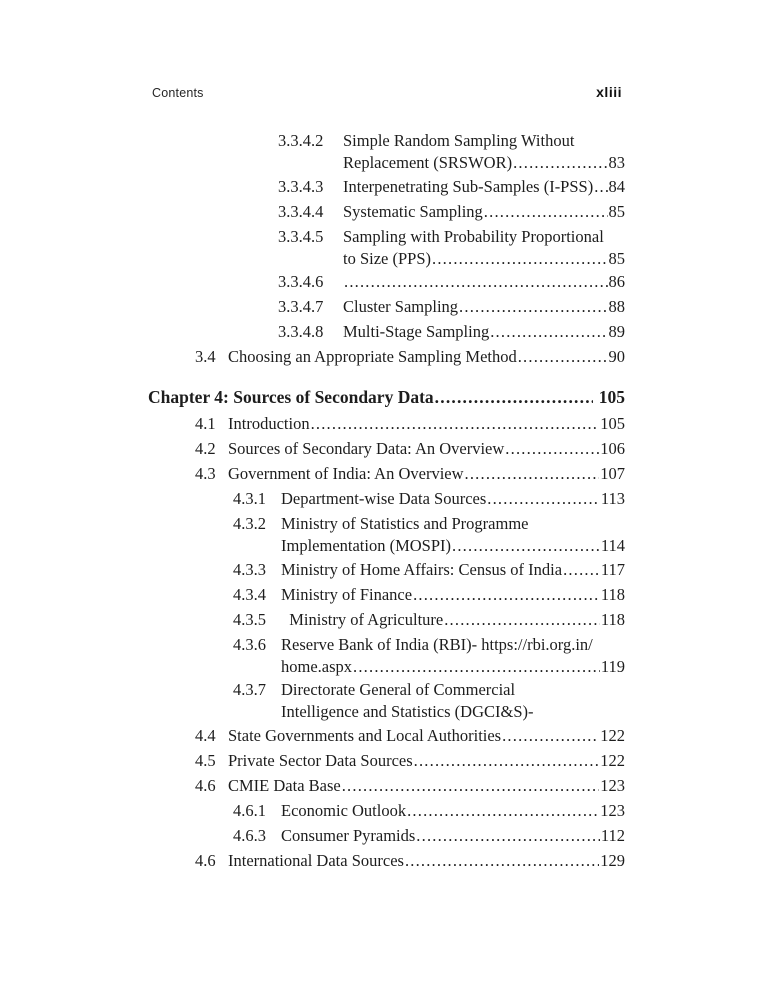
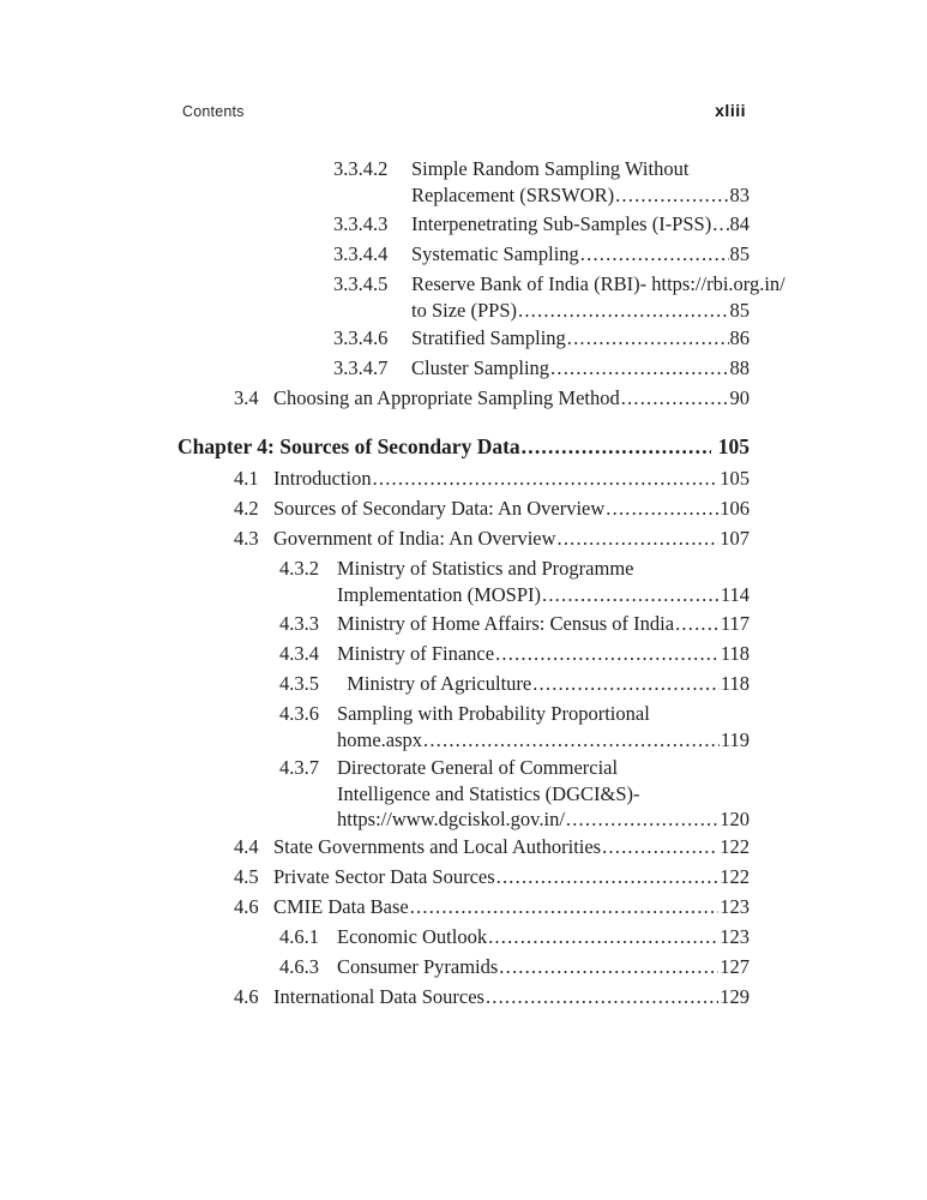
  Contents
  xliii
  3.3.4.2
  Simple Random Sampling Without
  Replacement (SRSWOR)
  83
  3.3.4.3
  Interpenetrating Sub-Samples (I-PSS)
  84
  3.3.4.4
  Systematic Sampling
  85
  3.3.4.5
- Sampling with Probability Proportional
+ Reserve Bank of India (RBI)- https://rbi.org.in/
  to Size (PPS)
  85
  3.3.4.6
+ Stratified Sampling
  86
  3.3.4.7
  Cluster Sampling
  88
- 3.3.4.8
- Multi-Stage Sampling
- 89
  3.4
  Choosing an Appropriate Sampling Method
  90
  Chapter 4: Sources of Secondary Data
  105
  4.1
  Introduction
  105
  4.2
  Sources of Secondary Data: An Overview
  106
  4.3
  Government of India: An Overview
  107
- 4.3.1
- Department-wise Data Sources
- 113
  4.3.2
  Ministry of Statistics and Programme
  Implementation (MOSPI)
  114
  4.3.3
  Ministry of Home Affairs: Census of India
  117
  4.3.4
  Ministry of Finance
  118
  4.3.5
  Ministry of Agriculture
  118
  4.3.6
- Reserve Bank of India (RBI)- https://rbi.org.in/
+ Sampling with Probability Proportional
  home.aspx
  119
  4.3.7
  Directorate General of Commercial
  Intelligence and Statistics (DGCI&S)-
+ https://www.dgciskol.gov.in/
+ 120
  4.4
  State Governments and Local Authorities
  122
  4.5
  Private Sector Data Sources
  122
  4.6
  CMIE Data Base
  123
  4.6.1
  Economic Outlook
  123
  4.6.3
  Consumer Pyramids
- 112
+ 127
  4.6
  International Data Sources
  129
